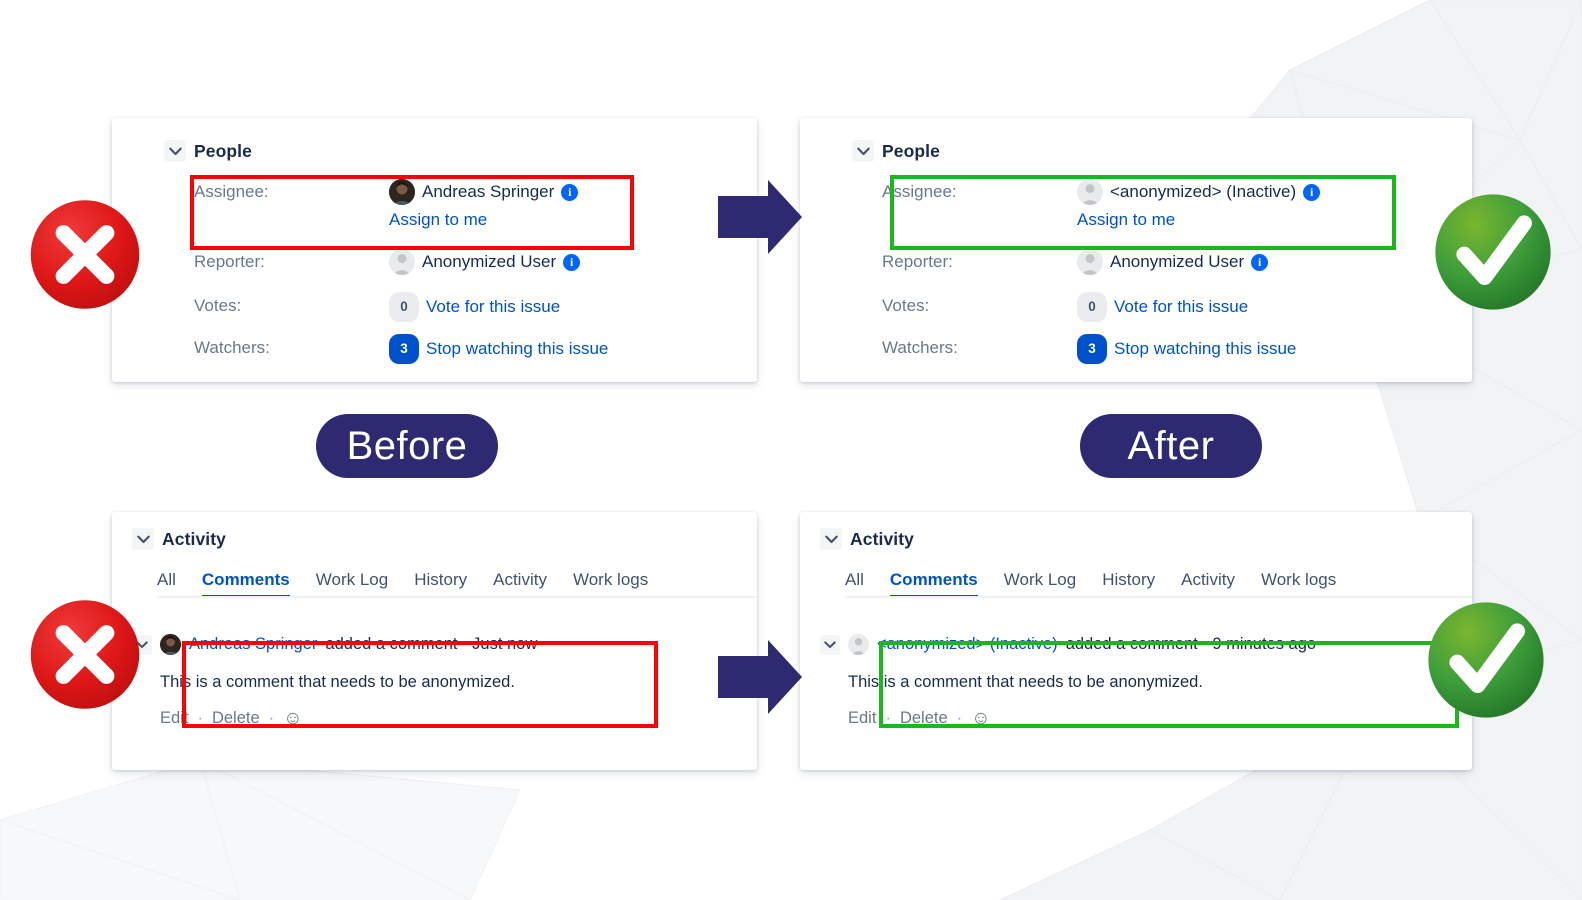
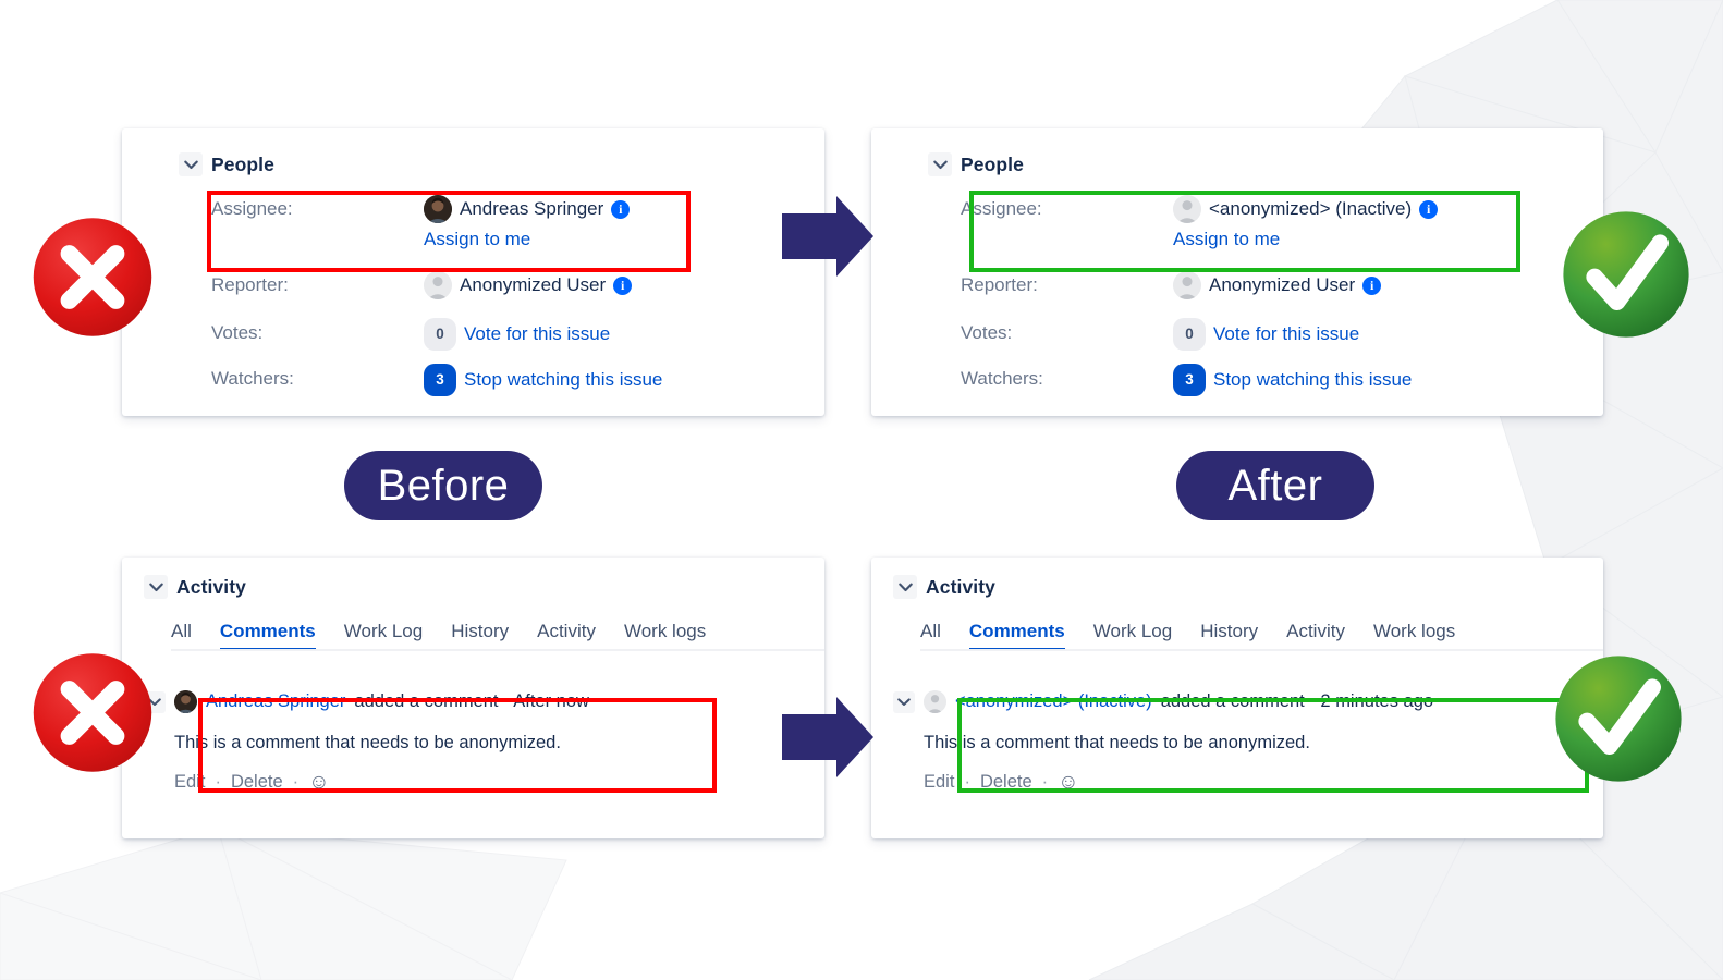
  People
  Assignee:
  Andreas Springer
  i
  Assign to me
  Reporter:
  Anonymized User
  i
  Votes:
  0
  Vote for this issue
  Watchers:
  3
  Stop watching this issue
  People
  Assignee:
  <anonymized> (Inactive)
  i
  Assign to me
  Reporter:
  Anonymized User
  i
  Votes:
  0
  Vote for this issue
  Watchers:
  3
  Stop watching this issue
  Activity
  All
  Comments
  Work Log
  History
  Activity
  Work logs
  Andreas Springer
- added a comment - Just now
+ added a comment - After now
  This is a comment that needs to be anonymized.
  Edit
  ·
  Delete
  ·
  ☺
  Activity
  All
  Comments
  Work Log
  History
  Activity
  Work logs
  <anonymized> (Inactive)
- added a comment - 9 minutes ago
+ added a comment - 2 minutes ago
  This is a comment that needs to be anonymized.
  Edit
  ·
  Delete
  ·
  ☺
  Before
  After
